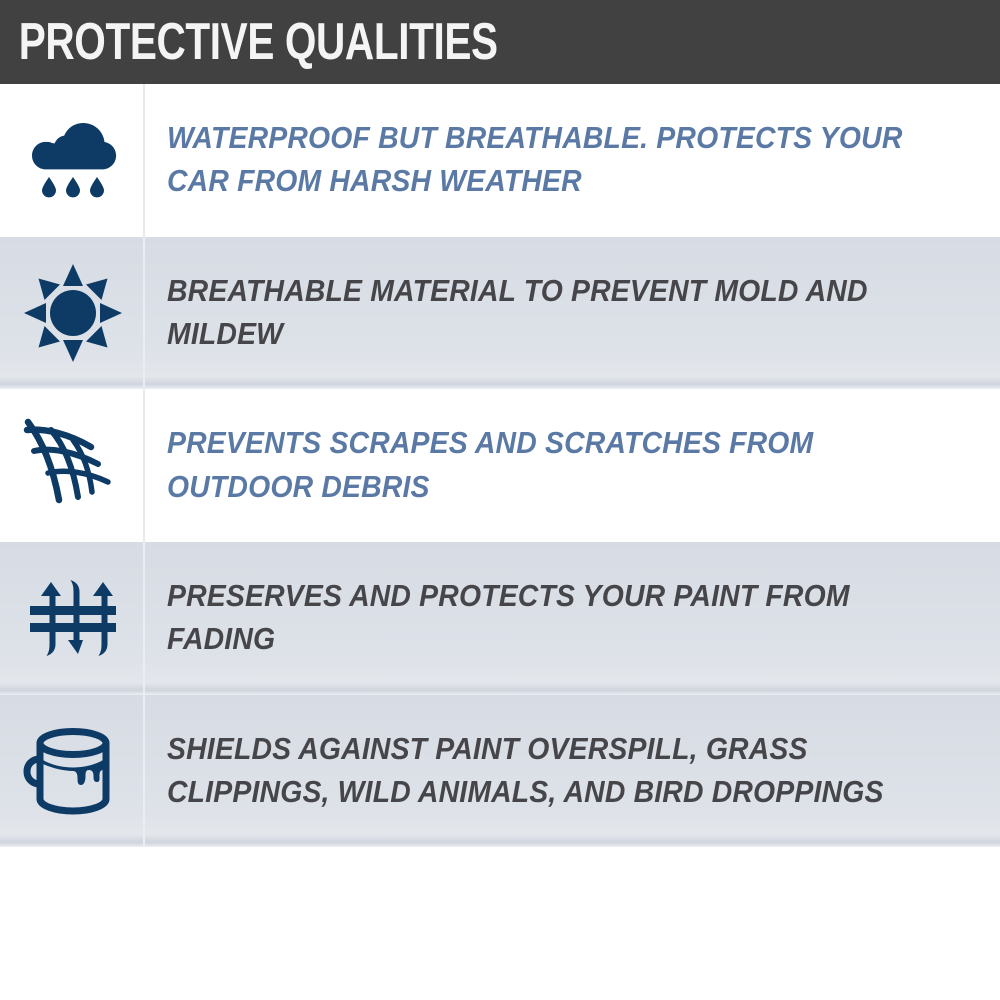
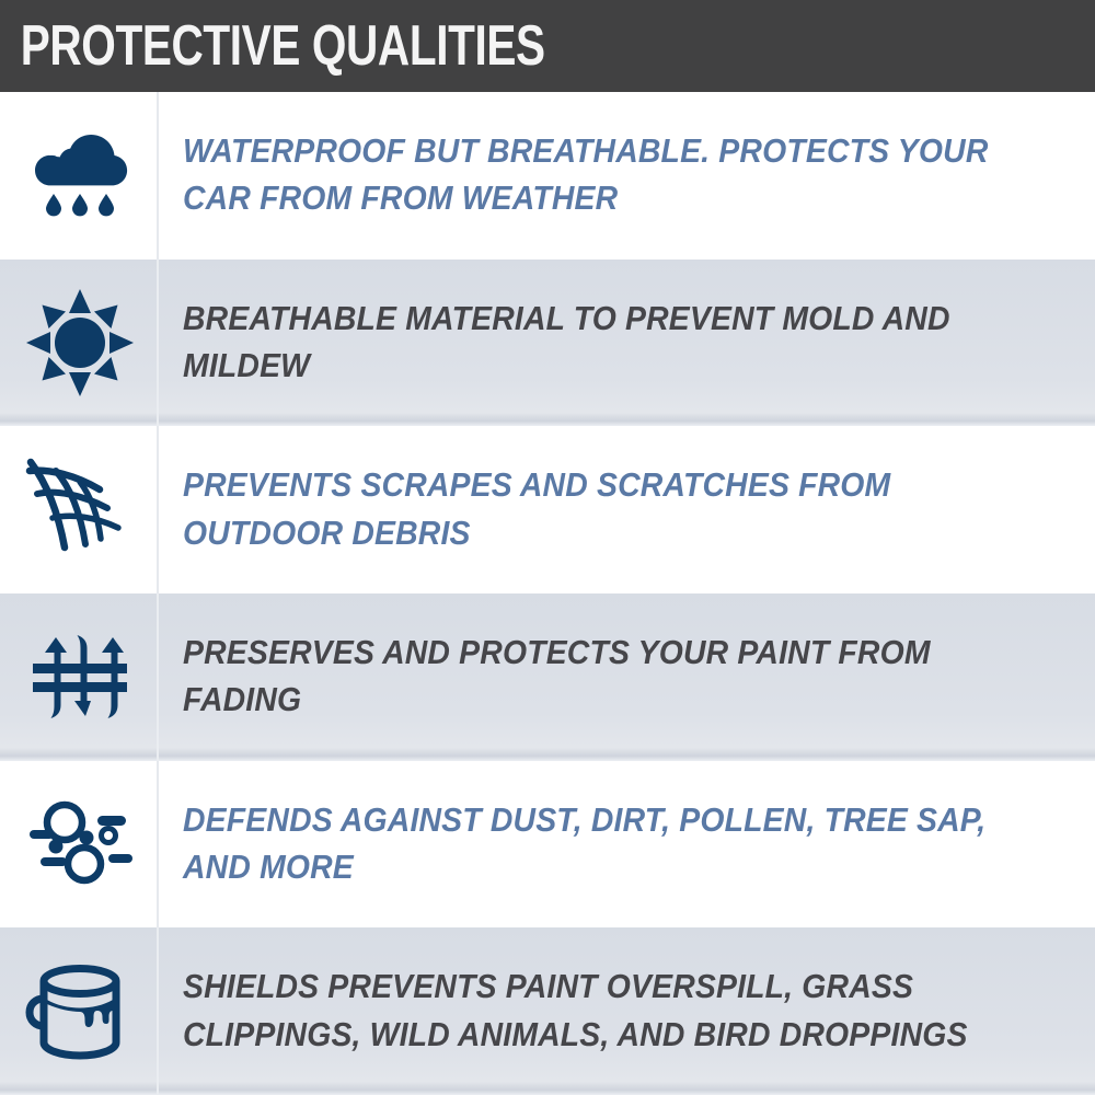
  PROTECTIVE QUALITIES
- WATERPROOF BUT BREATHABLE. PROTECTS YOUR CAR FROM HARSH WEATHER
+ WATERPROOF BUT BREATHABLE. PROTECTS YOUR CAR FROM FROM WEATHER
  BREATHABLE MATERIAL TO PREVENT MOLD AND MILDEW
  PREVENTS SCRAPES AND SCRATCHES FROM OUTDOOR DEBRIS
  PRESERVES AND PROTECTS YOUR PAINT FROM FADING
+ DEFENDS AGAINST DUST, DIRT, POLLEN, TREE SAP, AND MORE
- SHIELDS AGAINST PAINT OVERSPILL, GRASS CLIPPINGS, WILD ANIMALS, AND BIRD DROPPINGS
+ SHIELDS PREVENTS PAINT OVERSPILL, GRASS CLIPPINGS, WILD ANIMALS, AND BIRD DROPPINGS
